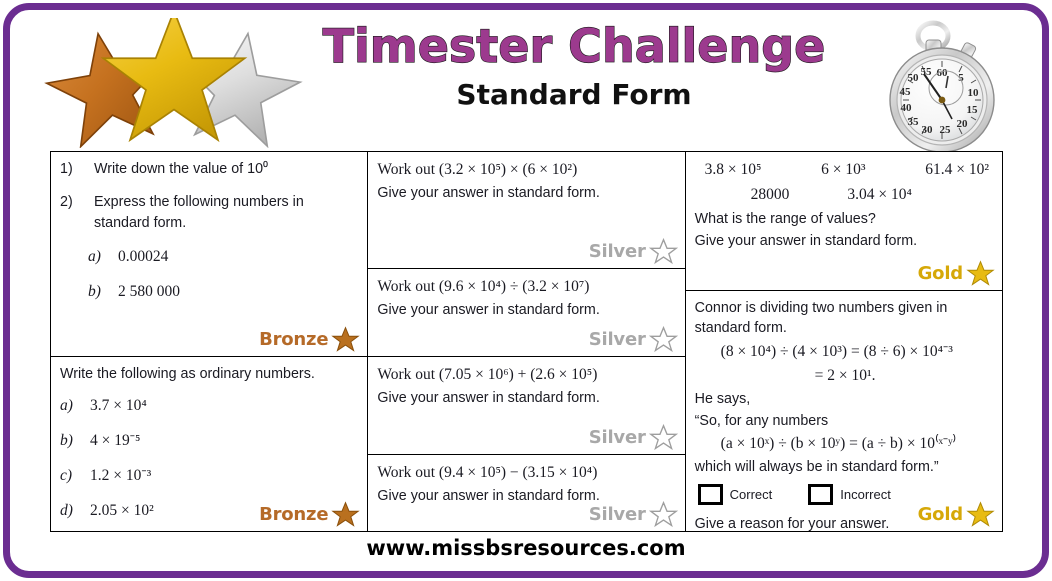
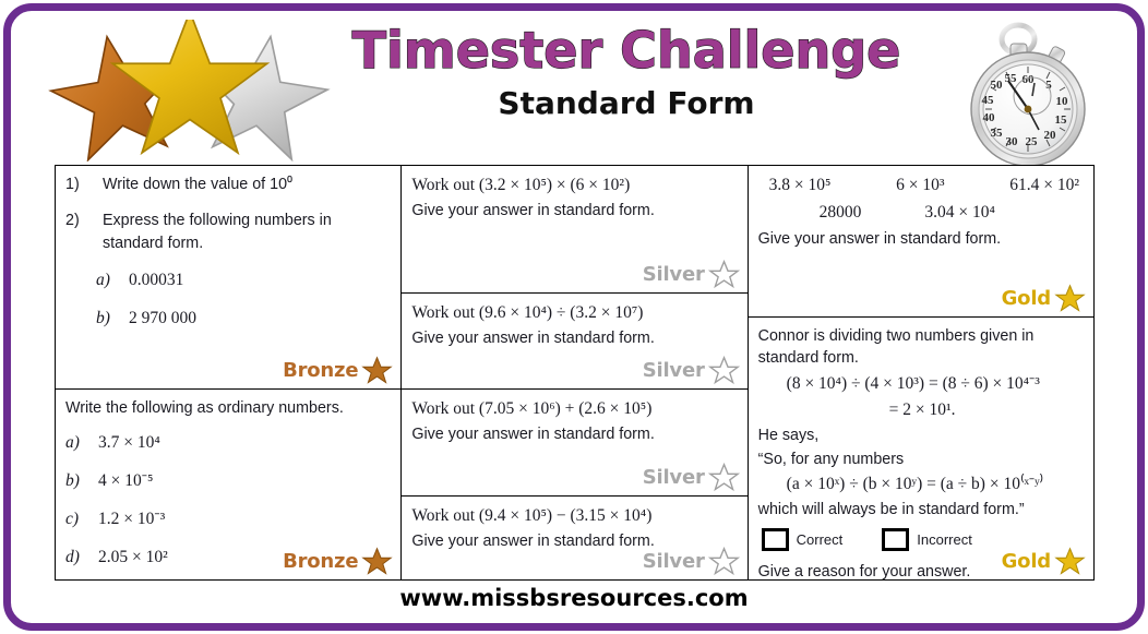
  Timester Challenge
  Standard Form
  60
  5
  10
  15
  20
  25
  30
  35
  40
  45
  50
  55
  1)
  Write down the value of 10⁰
  2)
  Express the following numbers in standard form.
  a)
- 0.00024
+ 0.00031
  b)
- 2 580 000
+ 2 970 000
  Bronze
  Write the following as ordinary numbers.
  a)
  3.7 × 10⁴
  b)
- 4 × 19⁻⁵
+ 4 × 10⁻⁵
  c)
  1.2 × 10⁻³
  d)
  2.05 × 10²
  Bronze
  Work out (3.2 × 10⁵) × (6 × 10²)
  Give your answer in standard form.
  Silver
  Work out (9.6 × 10⁴) ÷ (3.2 × 10⁷)
  Give your answer in standard form.
  Silver
  Work out (7.05 × 10⁶) + (2.6 × 10⁵)
  Give your answer in standard form.
  Silver
  Work out (9.4 × 10⁵) − (3.15 × 10⁴)
  Give your answer in standard form.
  Silver
  3.8 × 10⁵
  6 × 10³
  61.4 × 10²
  28000
  3.04 × 10⁴
- What is the range of values?
  Give your answer in standard form.
  Gold
  Connor is dividing two numbers given in standard form.
  (8 × 10⁴) ÷ (4 × 10³) = (8 ÷ 6) × 10⁴⁻³
  = 2 × 10¹.
  He says,
  “So, for any numbers
  (a × 10ˣ) ÷ (b × 10ʸ) = (a ÷ b) × 10⁽ˣ⁻ʸ⁾
  which will always be in standard form.”
  Correct
  Incorrect
  Give a reason for your answer.
  Gold
  www.missbsresources.com
